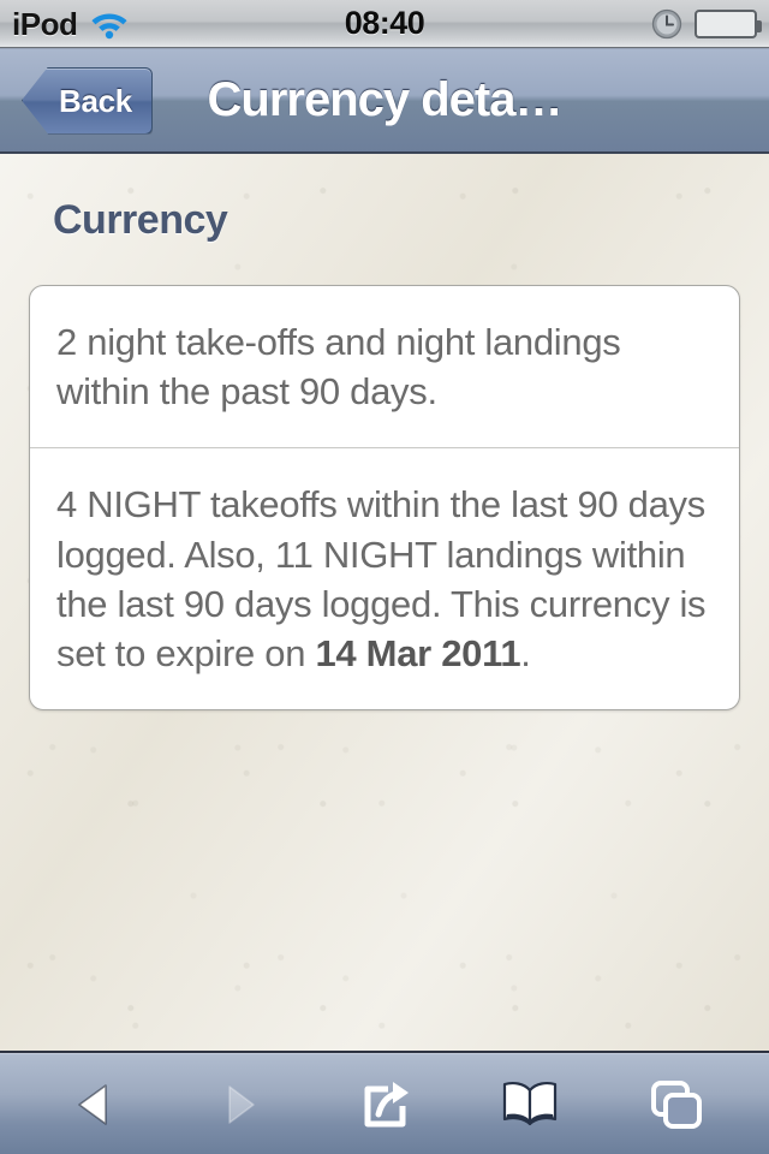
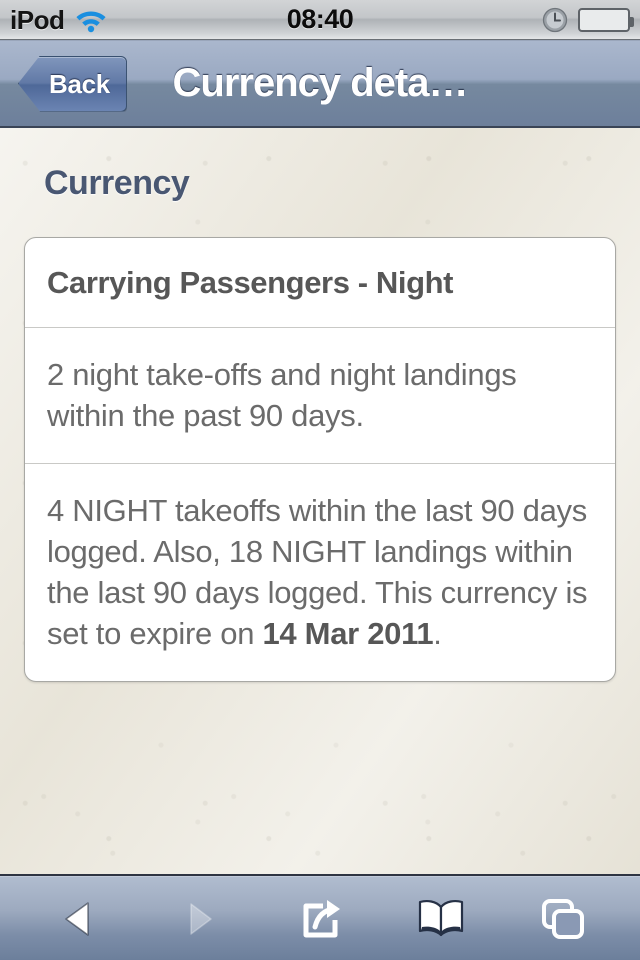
  iPod
  08:40
  Back
  Currency deta…
  Currency
+ Carrying Passengers - Night
  2 night take-offs and night landings within the past 90 days.
- 4 NIGHT takeoffs within the last 90 days logged. Also, 11 NIGHT landings within the last 90 days logged. This currency is set to expire on 14 Mar 2011.
+ 4 NIGHT takeoffs within the last 90 days logged. Also, 18 NIGHT landings within the last 90 days logged. This currency is set to expire on 14 Mar 2011.
